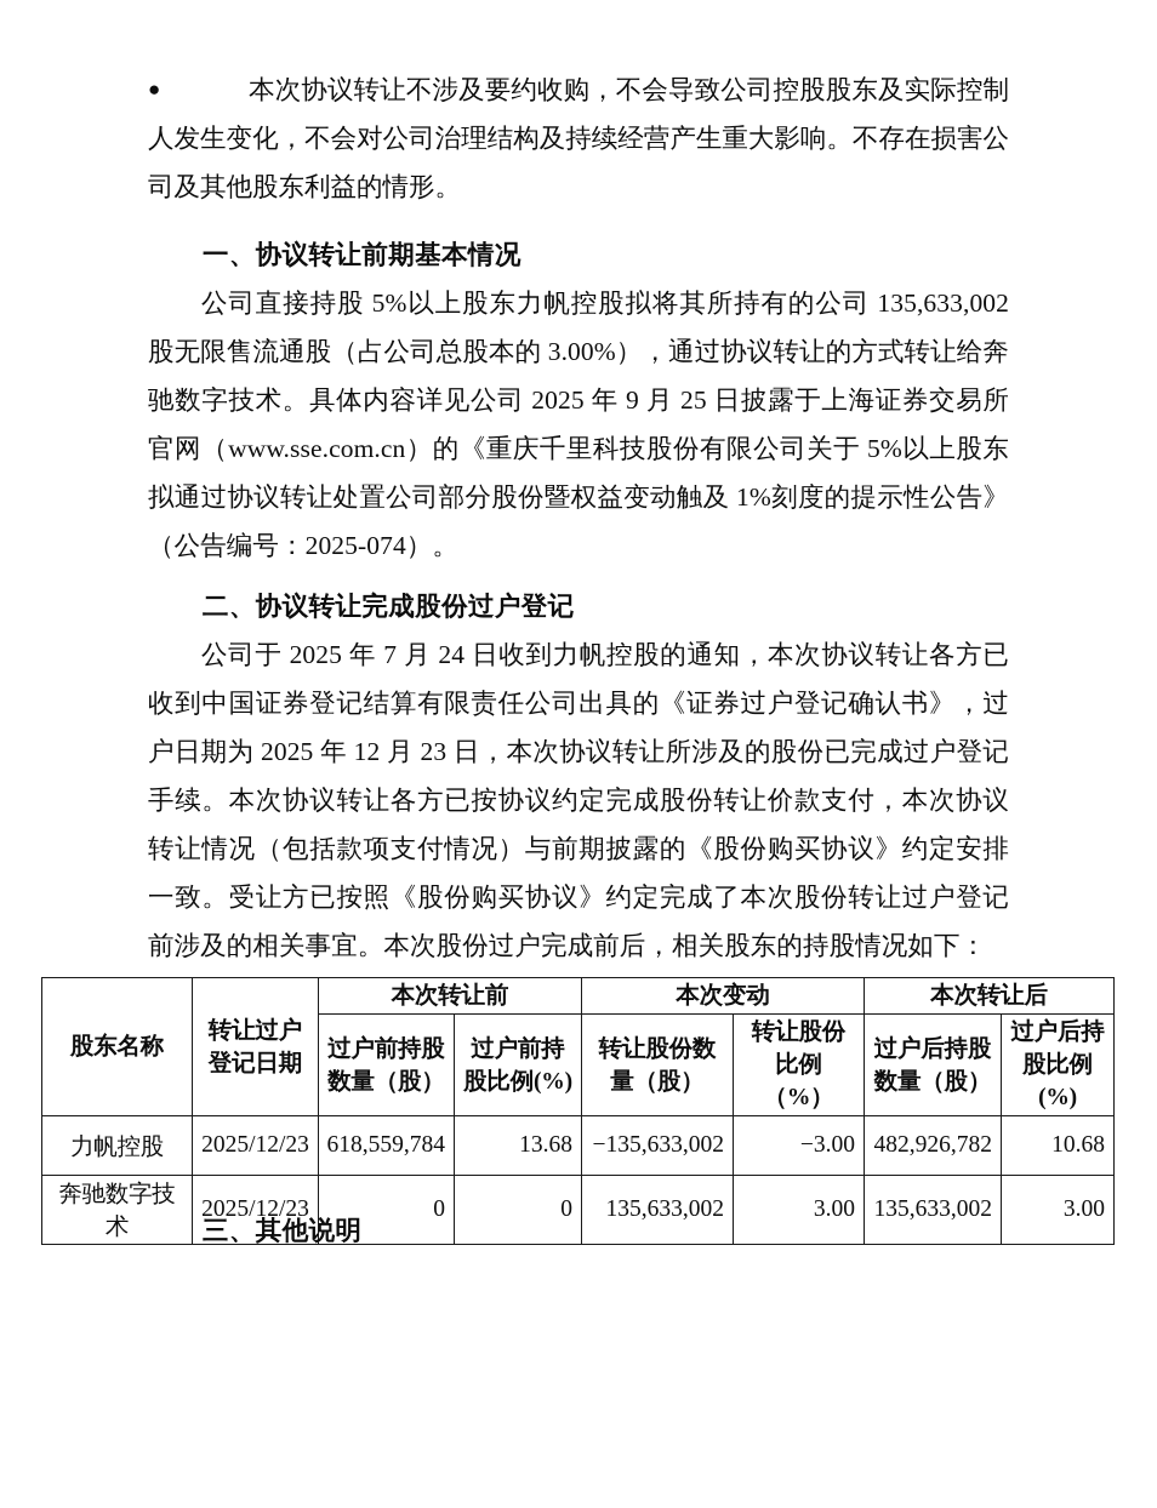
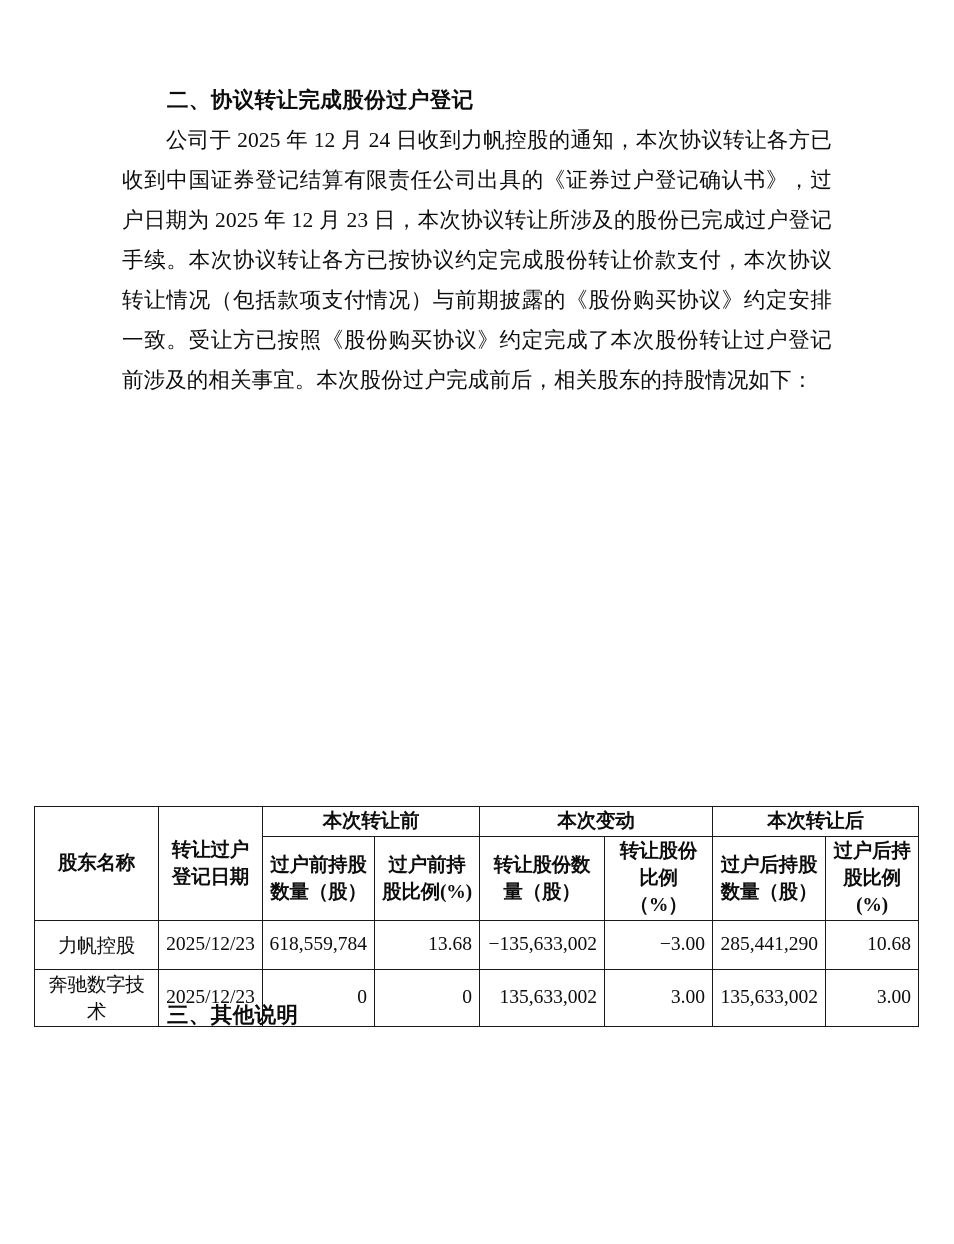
- ● 本次协议转让不涉及要约收购，不会导致公司控股股东及实际控制人发生变化，不会对公司治理结构及持续经营产生重大影响。不存在损害公司及其他股东利益的情形。
- 一、协议转让前期基本情况
- 公司直接持股 5%以上股东力帆控股拟将其所持有的公司 135,633,002 股无限售流通股（占公司总股本的 3.00%），通过协议转让的方式转让给奔驰数字技术。具体内容详见公司 2025 年 9 月 25 日披露于上海证券交易所官网（www.sse.com.cn）的《重庆千里科技股份有限公司关于 5%以上股东拟通过协议转让处置公司部分股份暨权益变动触及 1%刻度的提示性公告》（公告编号：2025-074）。
  二、协议转让完成股份过户登记
- 公司于 2025 年 7 月 24 日收到力帆控股的通知，本次协议转让各方已收到中国证券登记结算有限责任公司出具的《证券过户登记确认书》，过户日期为 2025 年 12 月 23 日，本次协议转让所涉及的股份已完成过户登记手续。本次协议转让各方已按协议约定完成股份转让价款支付，本次协议转让情况（包括款项支付情况）与前期披露的《股份购买协议》约定安排一致。受让方已按照《股份购买协议》约定完成了本次股份转让过户登记前涉及的相关事宜。本次股份过户完成前后，相关股东的持股情况如下：
+ 公司于 2025 年 12 月 24 日收到力帆控股的通知，本次协议转让各方已收到中国证券登记结算有限责任公司出具的《证券过户登记确认书》，过户日期为 2025 年 12 月 23 日，本次协议转让所涉及的股份已完成过户登记手续。本次协议转让各方已按协议约定完成股份转让价款支付，本次协议转让情况（包括款项支付情况）与前期披露的《股份购买协议》约定安排一致。受让方已按照《股份购买协议》约定完成了本次股份转让过户登记前涉及的相关事宜。本次股份过户完成前后，相关股东的持股情况如下：
  股东名称	转让过户 登记日期	本次转让前	本次变动	本次转让后
  过户前持股数量（股）	过户前持股比例(%)	转让股份数量（股）	转让股份比例（%）	过户后持股数量（股）	过户后持股比例(%)
- 力帆控股	2025/12/23	618,559,784	13.68	−135,633,002	−3.00	482,926,782	10.68
+ 力帆控股	2025/12/23	618,559,784	13.68	−135,633,002	−3.00	285,441,290	10.68
  奔驰数字技术	2025/12/23	0	0	135,633,002	3.00	135,633,002	3.00
  三、其他说明
